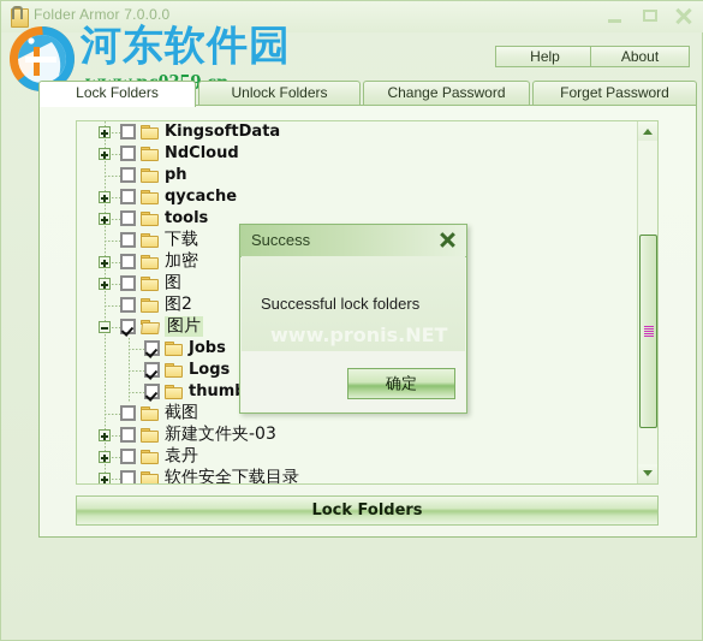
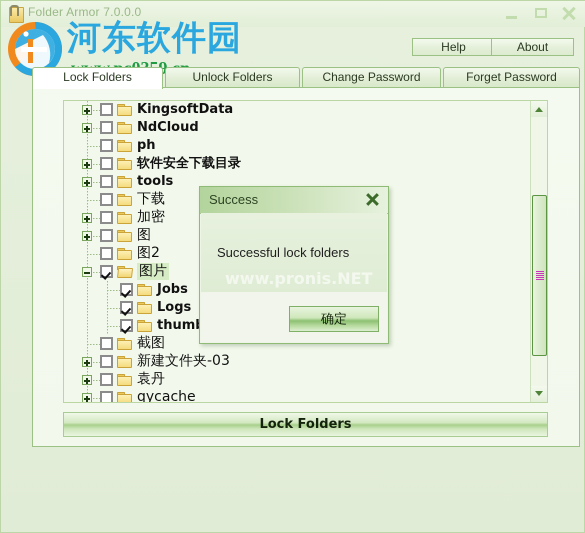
  Folder Armor 7.0.0.0
  河东软件园
  Help
  About
  Lock Folders
  Unlock Folders
  Change Password
  Forget Password
  KingsoftData
  NdCloud
  ph
- qycache
+ 软件安全下载目录
  tools
  下载
  加密
  图
  图2
  图片
  Jobs
  Logs
  截图
  新建文件夹-03
  袁丹
- 软件安全下载目录
+ qycache
  Lock Folders
  Success
  Successful lock folders
  www.pronis.NET
  确定
